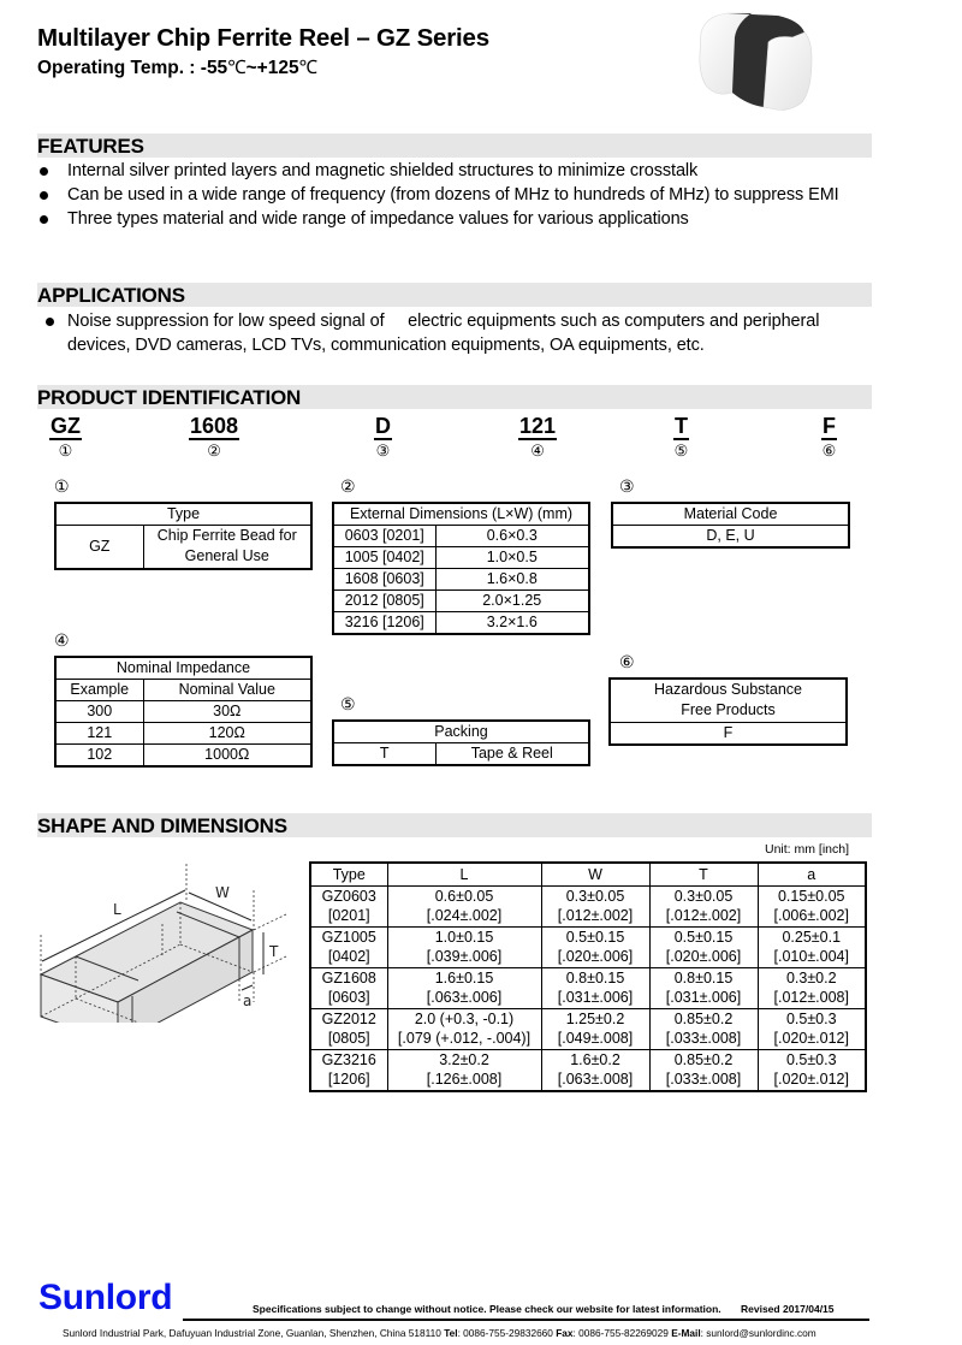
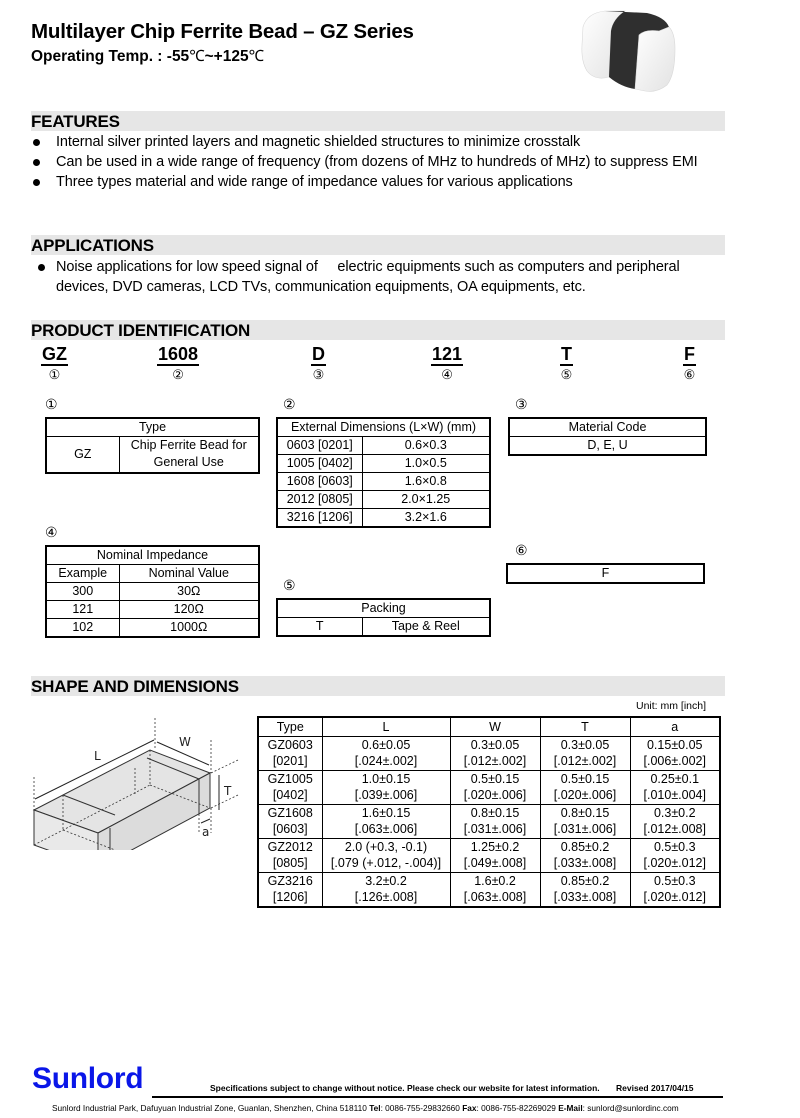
- Multilayer Chip Ferrite Reel – GZ Series
+ Multilayer Chip Ferrite Bead – GZ Series
  Operating Temp. : -55℃~+125℃
  FEATURES
  Internal silver printed layers and magnetic shielded structures to minimize crosstalk
  Can be used in a wide range of frequency (from dozens of MHz to hundreds of MHz) to suppress EMI
  Three types material and wide range of impedance values for various applications
  APPLICATIONS
- Noise suppression for low speed signal of electric equipments such as computers and peripheral devices, DVD cameras, LCD TVs, communication equipments, OA equipments, etc.
+ Noise applications for low speed signal of electric equipments such as computers and peripheral devices, DVD cameras, LCD TVs, communication equipments, OA equipments, etc.
  PRODUCT IDENTIFICATION
  GZ
  ①
  1608
  ②
  D
  ③
  121
  ④
  T
  ⑤
  F
  ⑥
  ①
  Type
  GZ	Chip Ferrite Bead forGeneral Use
  ②
  External Dimensions (L×W) (mm)
  0603 [0201]	0.6×0.3
  1005 [0402]	1.0×0.5
  1608 [0603]	1.6×0.8
  2012 [0805]	2.0×1.25
  3216 [1206]	3.2×1.6
  ③
  Material Code
  D, E, U
  ④
  Nominal Impedance
  Example	Nominal Value
  300	30Ω
  121	120Ω
  102	1000Ω
  ⑤
  Packing
  T	Tape & Reel
  ⑥
- Hazardous SubstanceFree Products
  F
  SHAPE AND DIMENSIONS
  L
  W
  T
  a
  Unit: mm [inch]
  Type	L	W	T	a
  GZ0603[0201]	0.6±0.05[.024±.002]	0.3±0.05[.012±.002]	0.3±0.05[.012±.002]	0.15±0.05[.006±.002]
  GZ1005[0402]	1.0±0.15[.039±.006]	0.5±0.15[.020±.006]	0.5±0.15[.020±.006]	0.25±0.1[.010±.004]
  GZ1608[0603]	1.6±0.15[.063±.006]	0.8±0.15[.031±.006]	0.8±0.15[.031±.006]	0.3±0.2[.012±.008]
  GZ2012[0805]	2.0 (+0.3, -0.1)[.079 (+.012, -.004)]	1.25±0.2[.049±.008]	0.85±0.2[.033±.008]	0.5±0.3[.020±.012]
  GZ3216[1206]	3.2±0.2[.126±.008]	1.6±0.2[.063±.008]	0.85±0.2[.033±.008]	0.5±0.3[.020±.012]
  Sunlord
  Specifications subject to change without notice. Please check our website for latest information.
  Revised 2017/04/15
  Sunlord Industrial Park, Dafuyuan Industrial Zone, Guanlan, Shenzhen, China 518110 Tel: 0086-755-29832660 Fax: 0086-755-82269029 E-Mail: sunlord@sunlordinc.com
